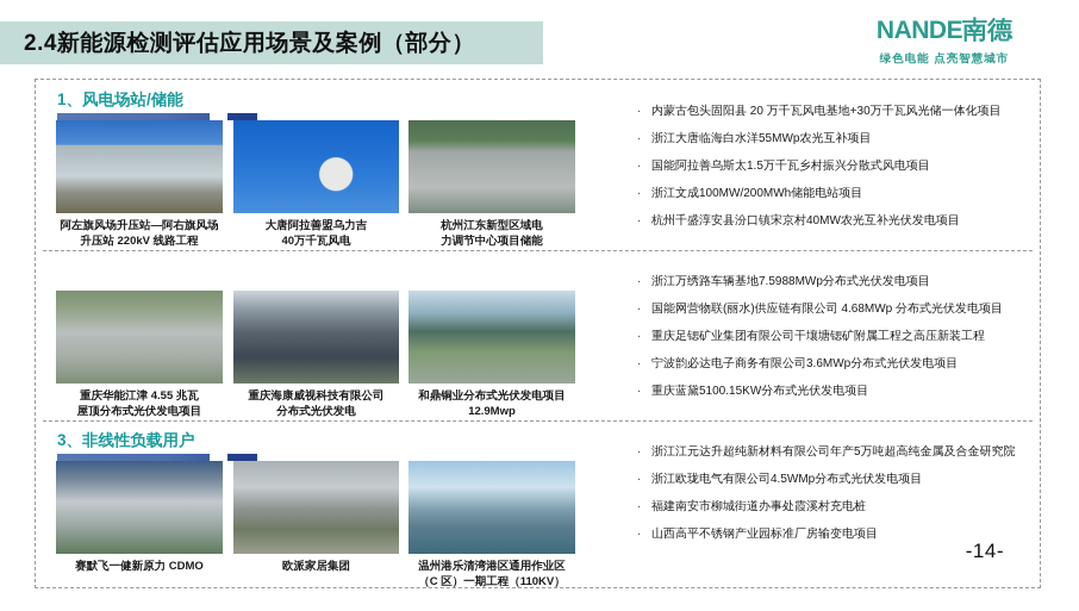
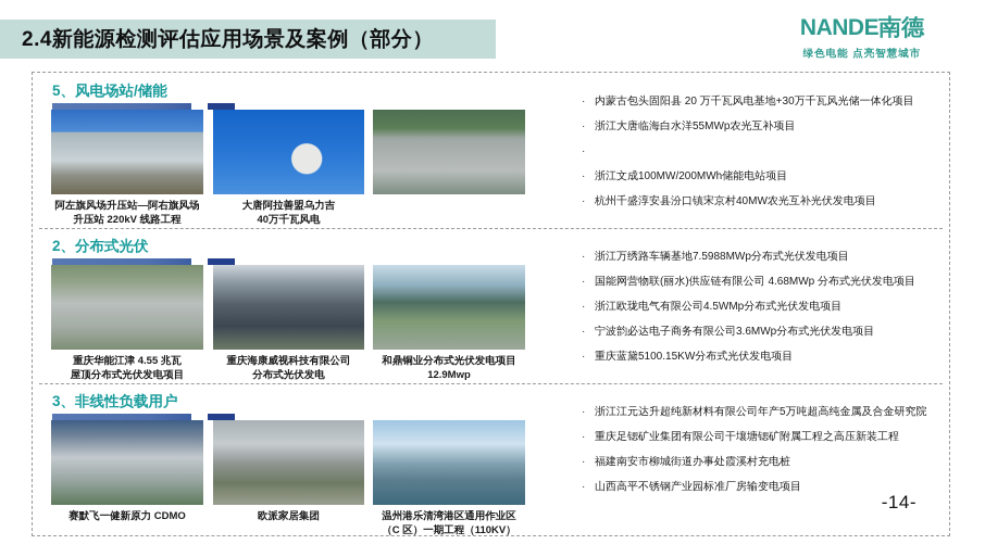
  2.4新能源检测评估应用场景及案例（部分）
  NANDE南德
  绿色电能 点亮智慧城市
- 1、风电场站/储能
+ 5、风电场站/储能
  阿左旗风场升压站—阿右旗风场
  升压站 220kV 线路工程
  大唐阿拉善盟乌力吉
  40万千瓦风电
- 杭州江东新型区域电
- 力调节中心项目储能
  ·
  内蒙古包头固阳县 20 万千瓦风电基地+30万千瓦风光储一体化项目
  ·
  浙江大唐临海白水洋55MWp农光互补项目
  ·
- 国能阿拉善乌斯太1.5万千瓦乡村振兴分散式风电项目
  ·
  浙江文成100MW/200MWh储能电站项目
  ·
  杭州千盛淳安县汾口镇宋京村40MW农光互补光伏发电项目
+ 2、分布式光伏
  重庆华能江津 4.55 兆瓦
  屋顶分布式光伏发电项目
  重庆海康威视科技有限公司
  分布式光伏发电
  和鼎铜业分布式光伏发电项目
  12.9Mwp
  ·
  浙江万绣路车辆基地7.5988MWp分布式光伏发电项目
  ·
  国能网营物联(丽水)供应链有限公司 4.68MWp 分布式光伏发电项目
  ·
- 重庆足锶矿业集团有限公司干壤塘锶矿附属工程之高压新装工程
+ 浙江欧珑电气有限公司4.5WMp分布式光伏发电项目
  ·
  宁波韵必达电子商务有限公司3.6MWp分布式光伏发电项目
  ·
  重庆蓝黛5100.15KW分布式光伏发电项目
  3、非线性负载用户
  赛默飞一健新原力 CDMO
  欧派家居集团
  温州港乐清湾港区通用作业区
  （C 区）一期工程（110KV）
  ·
  浙江江元达升超纯新材料有限公司年产5万吨超高纯金属及合金研究院
  ·
- 浙江欧珑电气有限公司4.5WMp分布式光伏发电项目
+ 重庆足锶矿业集团有限公司干壤塘锶矿附属工程之高压新装工程
  ·
  福建南安市柳城街道办事处霞溪村充电桩
  ·
  山西高平不锈钢产业园标准厂房输变电项目
  -14-
